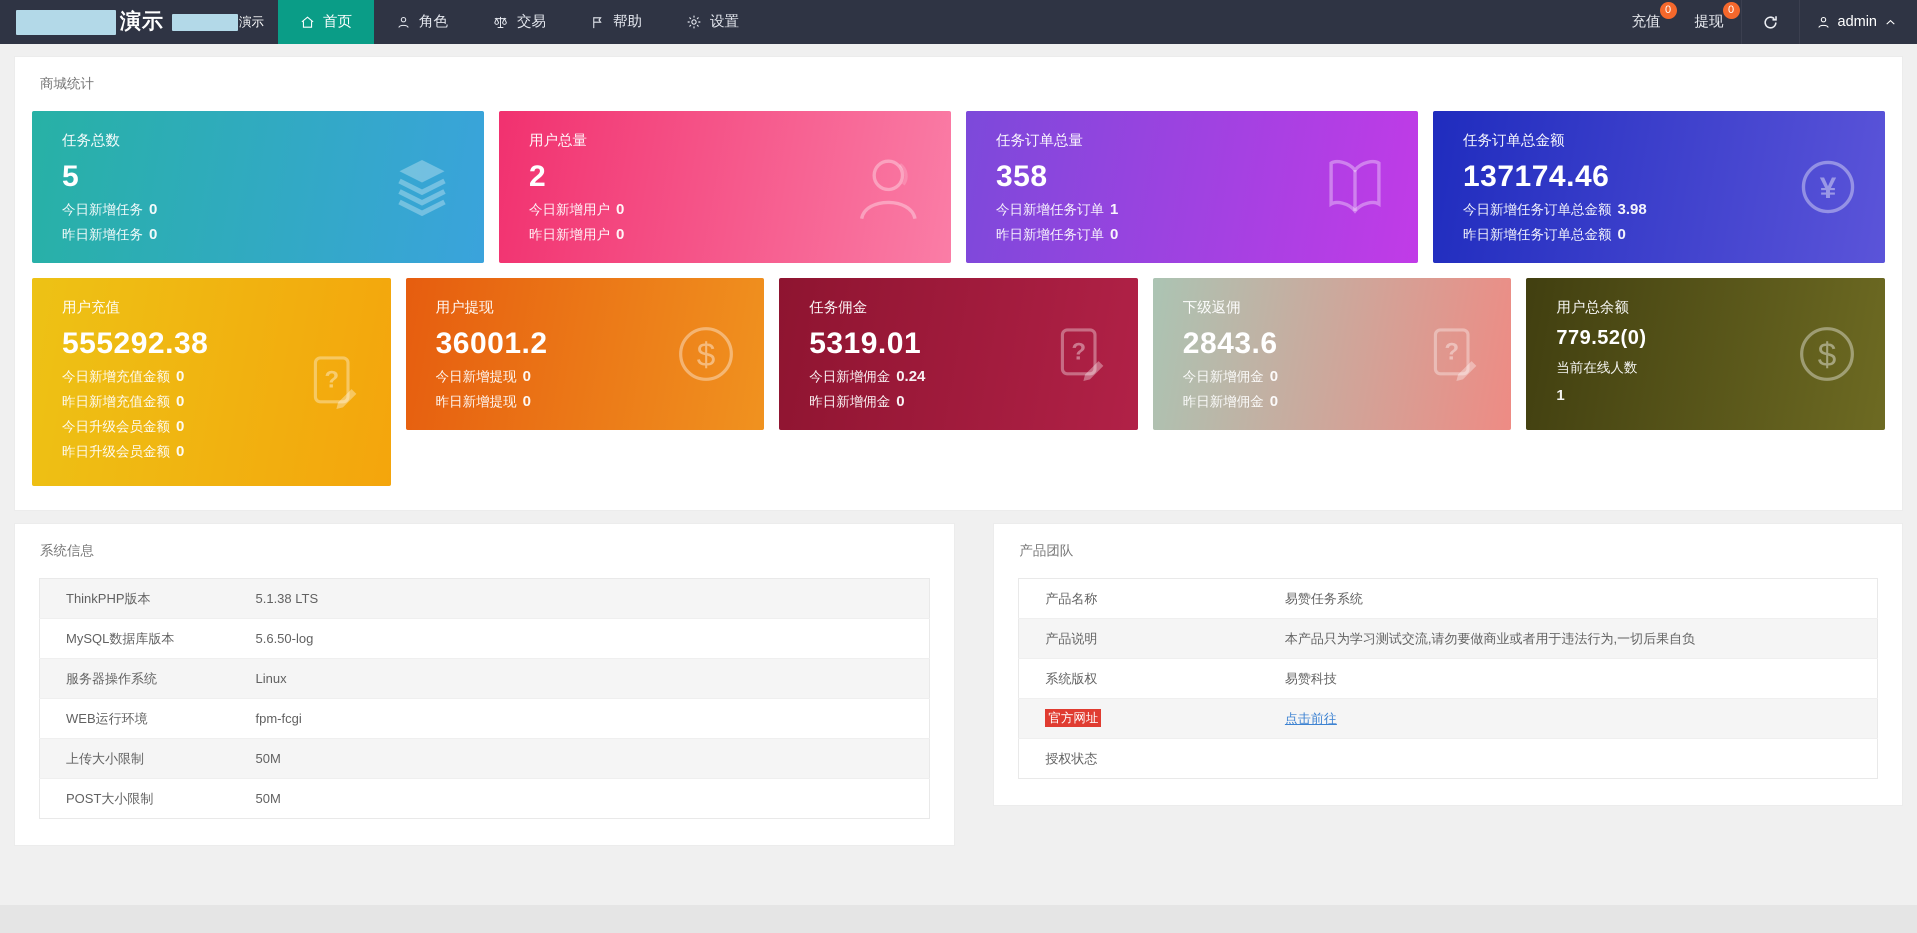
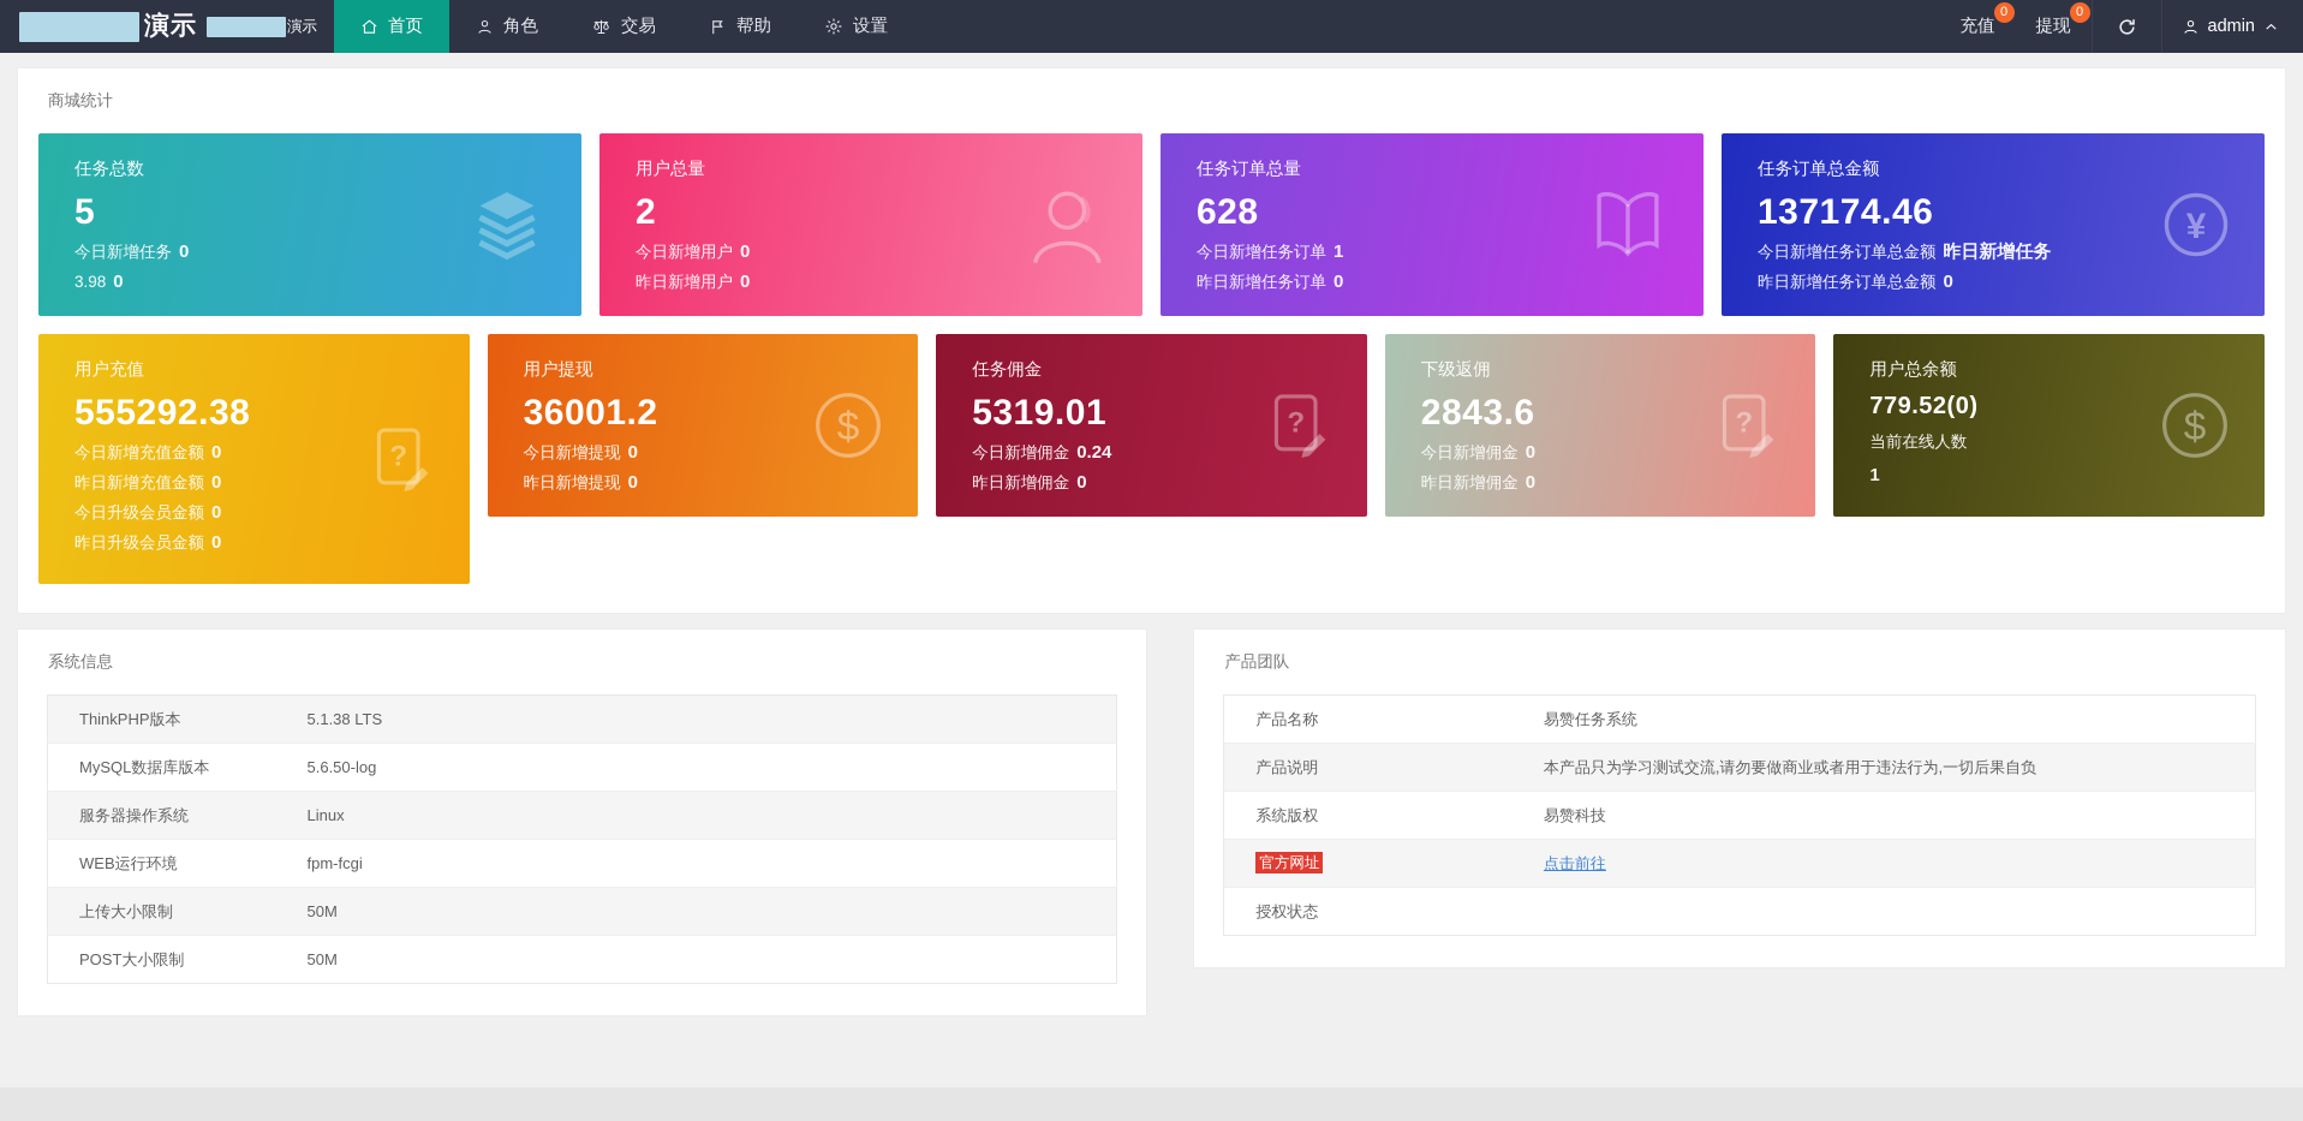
  演示
  演示
  首页
  角色
  交易
  帮助
  设置
  充值
  0
  提现
  0
  admin
  商城统计
  任务总数
  5
  今日新增任务 0
- 昨日新增任务 0
+ 3.98 0
  用户总量
  2
  今日新增用户 0
  昨日新增用户 0
  任务订单总量
- 358
+ 628
  今日新增任务订单 1
  昨日新增任务订单 0
  任务订单总金额
  137174.46
- 今日新增任务订单总金额 3.98
+ 今日新增任务订单总金额 昨日新增任务
  昨日新增任务订单总金额 0
  ¥
  用户充值
  555292.38
  今日新增充值金额 0
  昨日新增充值金额 0
  今日升级会员金额 0
  昨日升级会员金额 0
  ?
  用户提现
  36001.2
  今日新增提现 0
  昨日新增提现 0
  $
  任务佣金
  5319.01
  今日新增佣金 0.24
  昨日新增佣金 0
  ?
  下级返佣
  2843.6
  今日新增佣金 0
  昨日新增佣金 0
  ?
  用户总余额
  779.52(0)
  当前在线人数
  1
  $
  系统信息
  ThinkPHP版本	5.1.38 LTS
  MySQL数据库版本	5.6.50-log
  服务器操作系统	Linux
  WEB运行环境	fpm-fcgi
  上传大小限制	50M
  POST大小限制	50M
  产品团队
  产品名称	易赞任务系统
  产品说明	本产品只为学习测试交流,请勿要做商业或者用于违法行为,一切后果自负
  系统版权	易赞科技
  官方网址	点击前往
  授权状态
